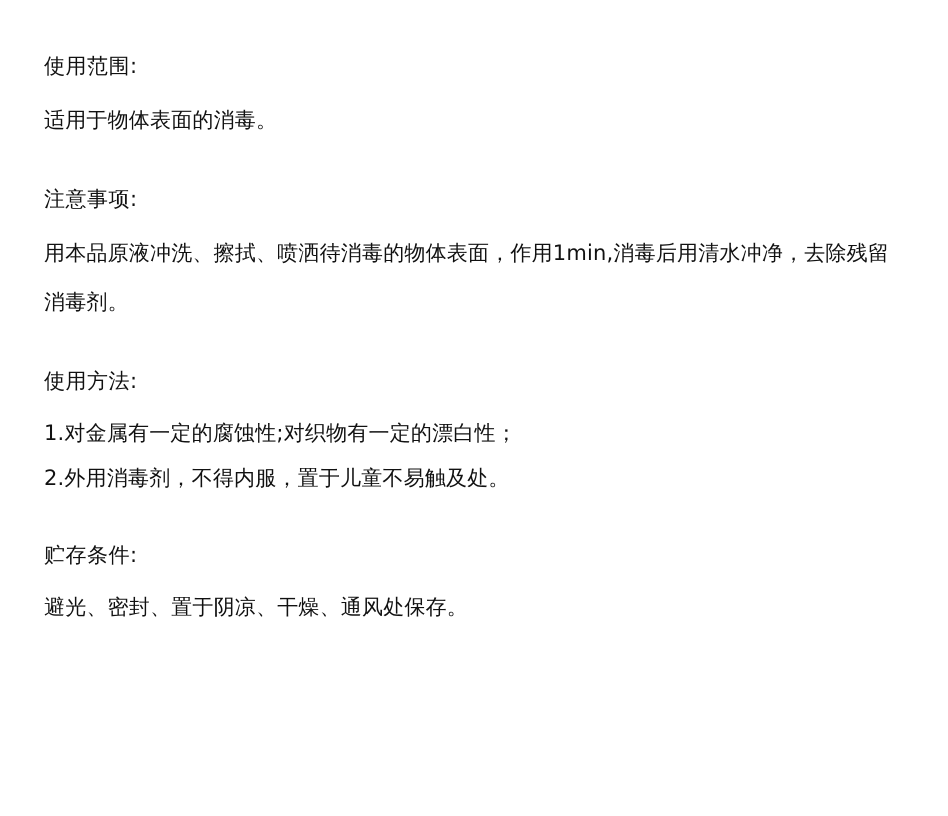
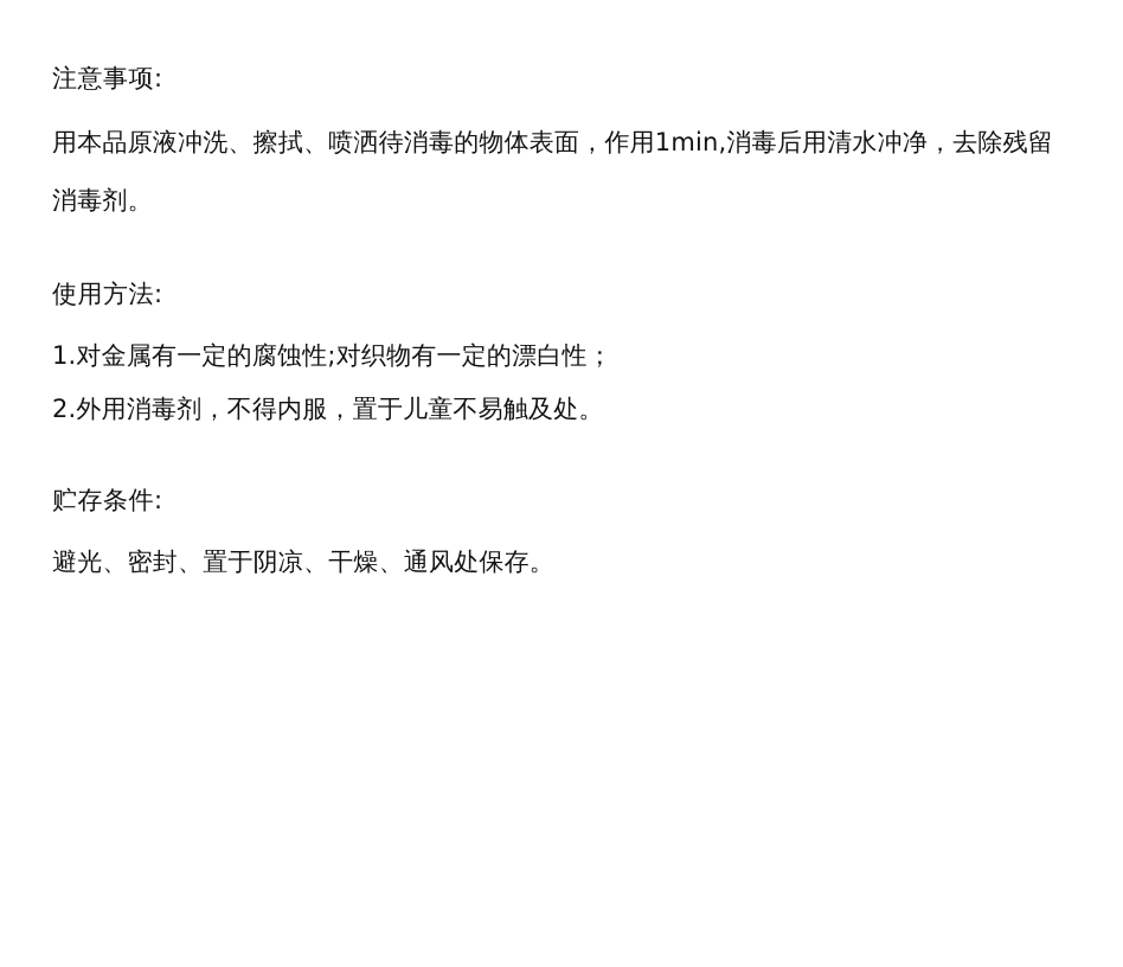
- 使用范围:
- 适用于物体表面的消毒。
  注意事项:
  用本品原液冲洗、擦拭、喷洒待消毒的物体表面，作用1min,消毒后用清水冲净，去除残留消毒剂。
  使用方法:
  1.对金属有一定的腐蚀性;对织物有一定的漂白性；
  2.外用消毒剂，不得内服，置于儿童不易触及处。
  贮存条件:
  避光、密封、置于阴凉、干燥、通风处保存。
